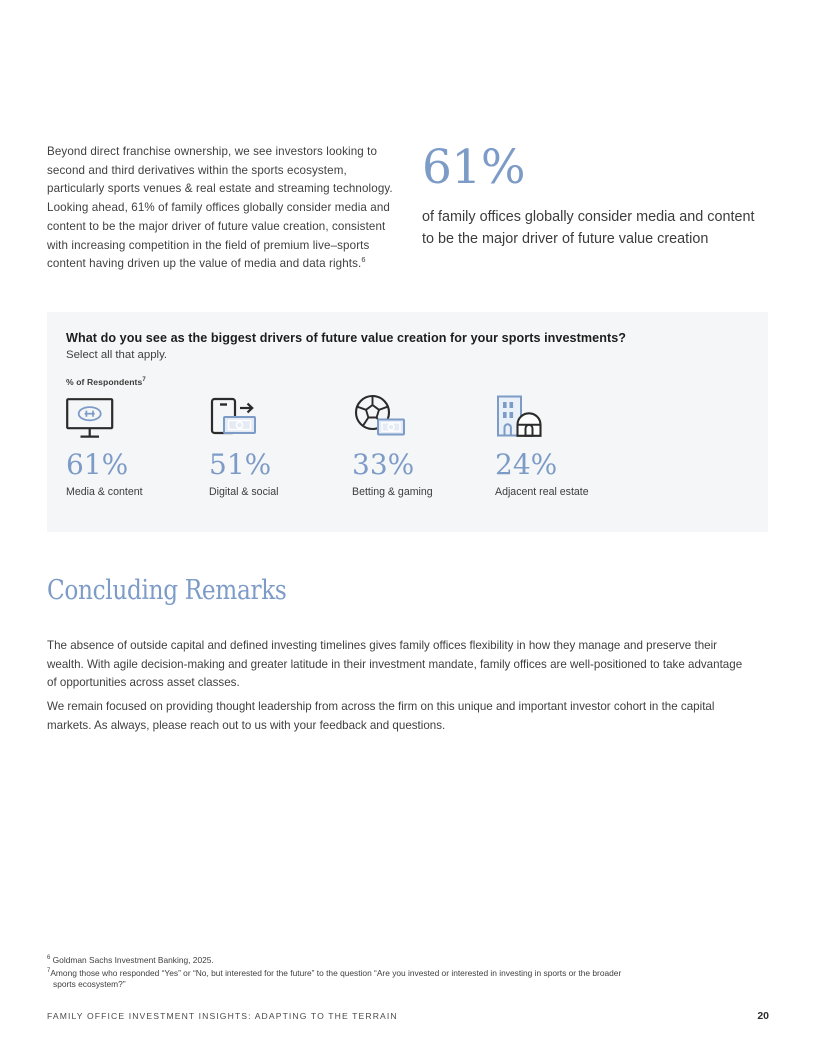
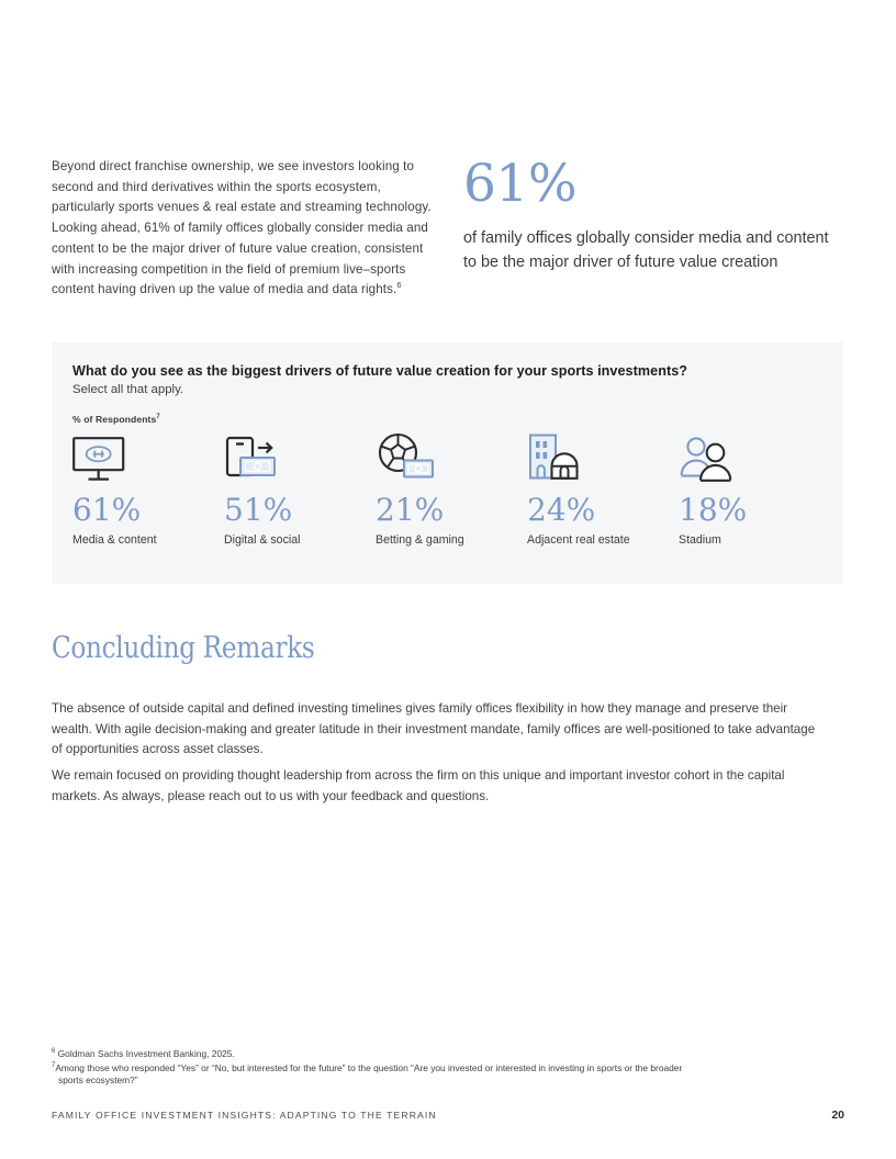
  Beyond direct franchise ownership, we see investors looking to second and third derivatives within the sports ecosystem, particularly sports venues & real estate and streaming technology. Looking ahead, 61% of family offices globally consider media and content to be the major driver of future value creation, consistent with increasing competition in the field of premium live–sports content having driven up the value of media and data rights.6
  61%
  of family offices globally consider media and content to be the major driver of future value creation
  What do you see as the biggest drivers of future value creation for your sports investments?
  Select all that apply.
  % of Respondents
  61%
  Media & content
  51%
  Digital & social
- 33%
+ 21%
  Betting & gaming
  24%
  Adjacent real estate
+ 18%
+ Stadium
  Concluding Remarks
  The absence of outside capital and defined investing timelines gives family offices flexibility in how they manage and preserve their wealth. With agile decision-making and greater latitude in their investment mandate, family offices are well-positioned to take advantage of opportunities across asset classes.
  We remain focused on providing thought leadership from across the firm on this unique and important investor cohort in the capital markets. As always, please reach out to us with your feedback and questions.
  Goldman Sachs Investment Banking, 2025.
  Among those who responded “Yes” or “No, but interested for the future” to the question “Are you invested or interested in investing in sports or the broader
  sports ecosystem?”
  FAMILY OFFICE INVESTMENT INSIGHTS: ADAPTING TO THE TERRAIN
  20
